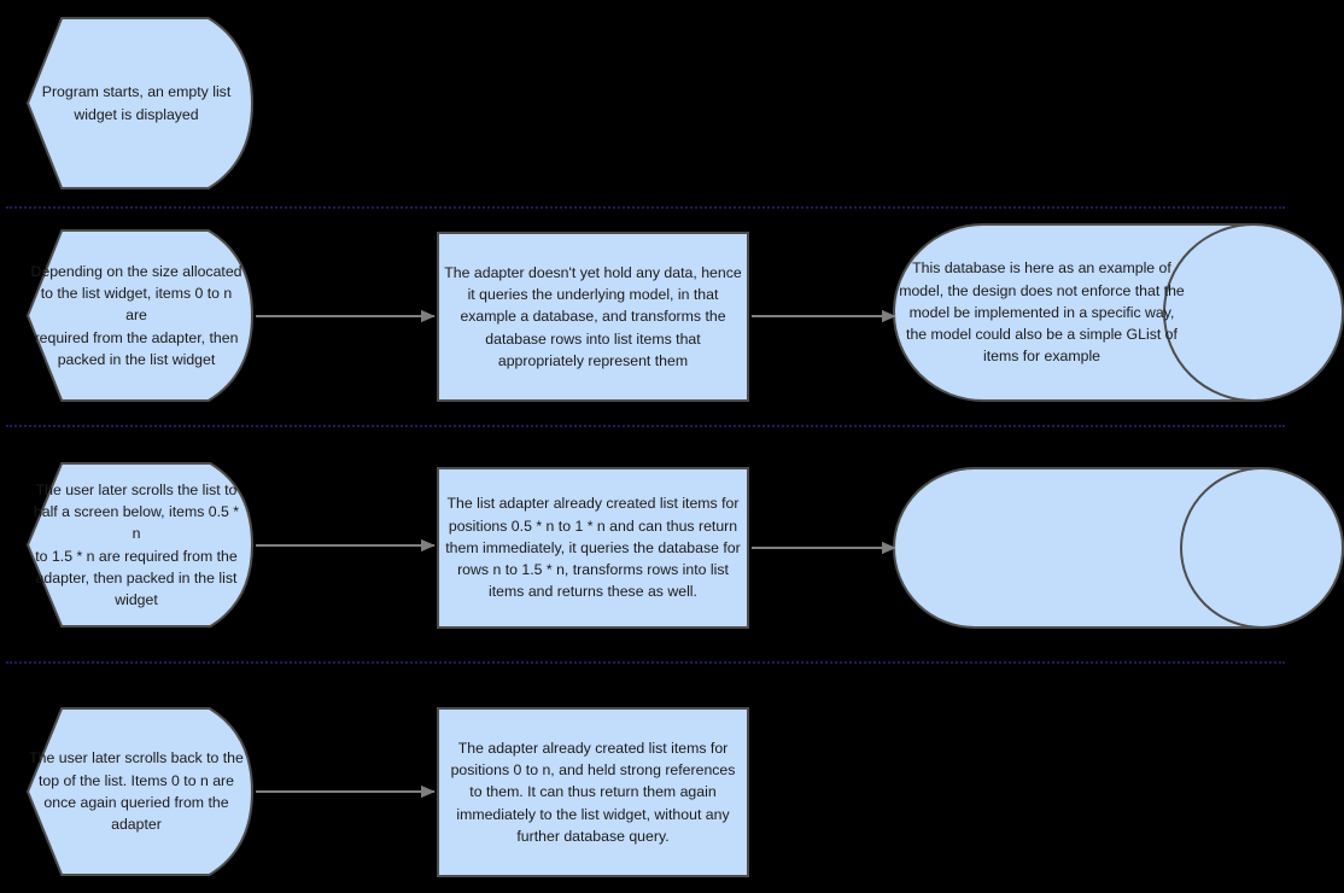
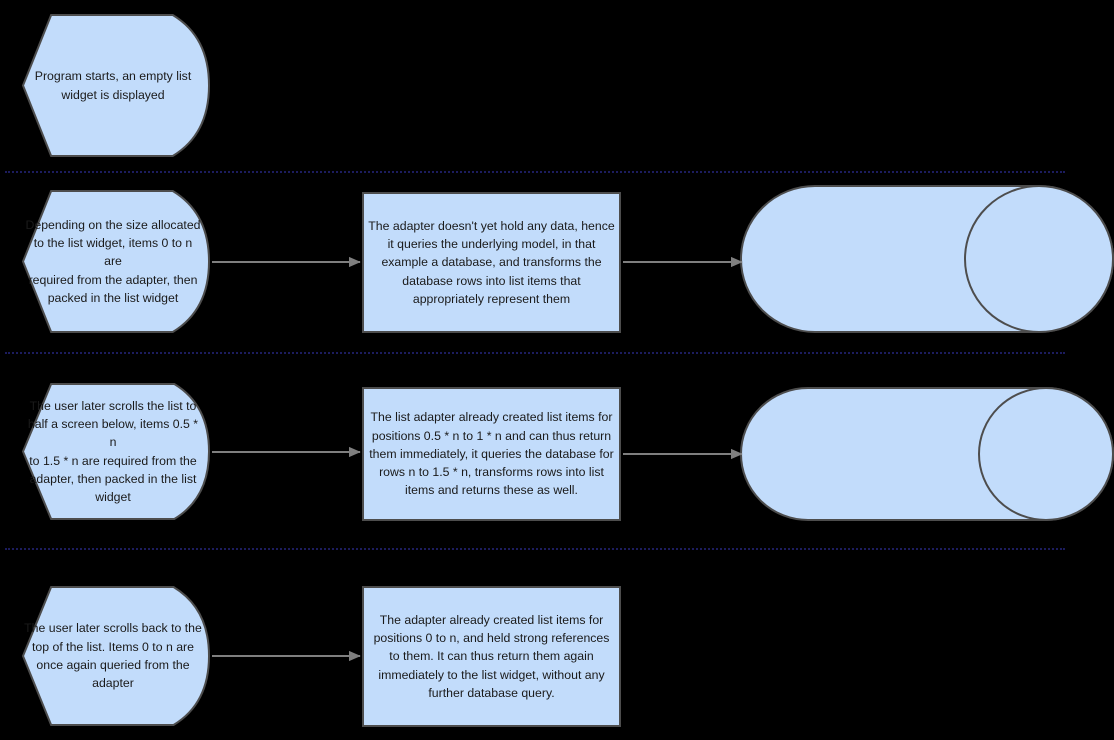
  Program starts, an empty list
  widget is displayed
  Depending on the size allocated
  to the list widget, items 0 to n are
  required from the adapter, then
  packed in the list widget
  The adapter doesn't yet hold any data, hence
  it queries the underlying model, in that
  example a database, and transforms the
  database rows into list items that
  appropriately represent them
- This database is here as an example of
- model, the design does not enforce that the
- model be implemented in a specific way,
- the model could also be a simple GList of
- items for example
  The user later scrolls the list to
  half a screen below, items 0.5 * n
  to 1.5 * n are required from the
  adapter, then packed in the list
  widget
  The list adapter already created list items for
  positions 0.5 * n to 1 * n and can thus return
  them immediately, it queries the database for
  rows n to 1.5 * n, transforms rows into list
  items and returns these as well.
  The user later scrolls back to the
  top of the list. Items 0 to n are
  once again queried from the
  adapter
  The adapter already created list items for
  positions 0 to n, and held strong references
  to them. It can thus return them again
  immediately to the list widget, without any
  further database query.
